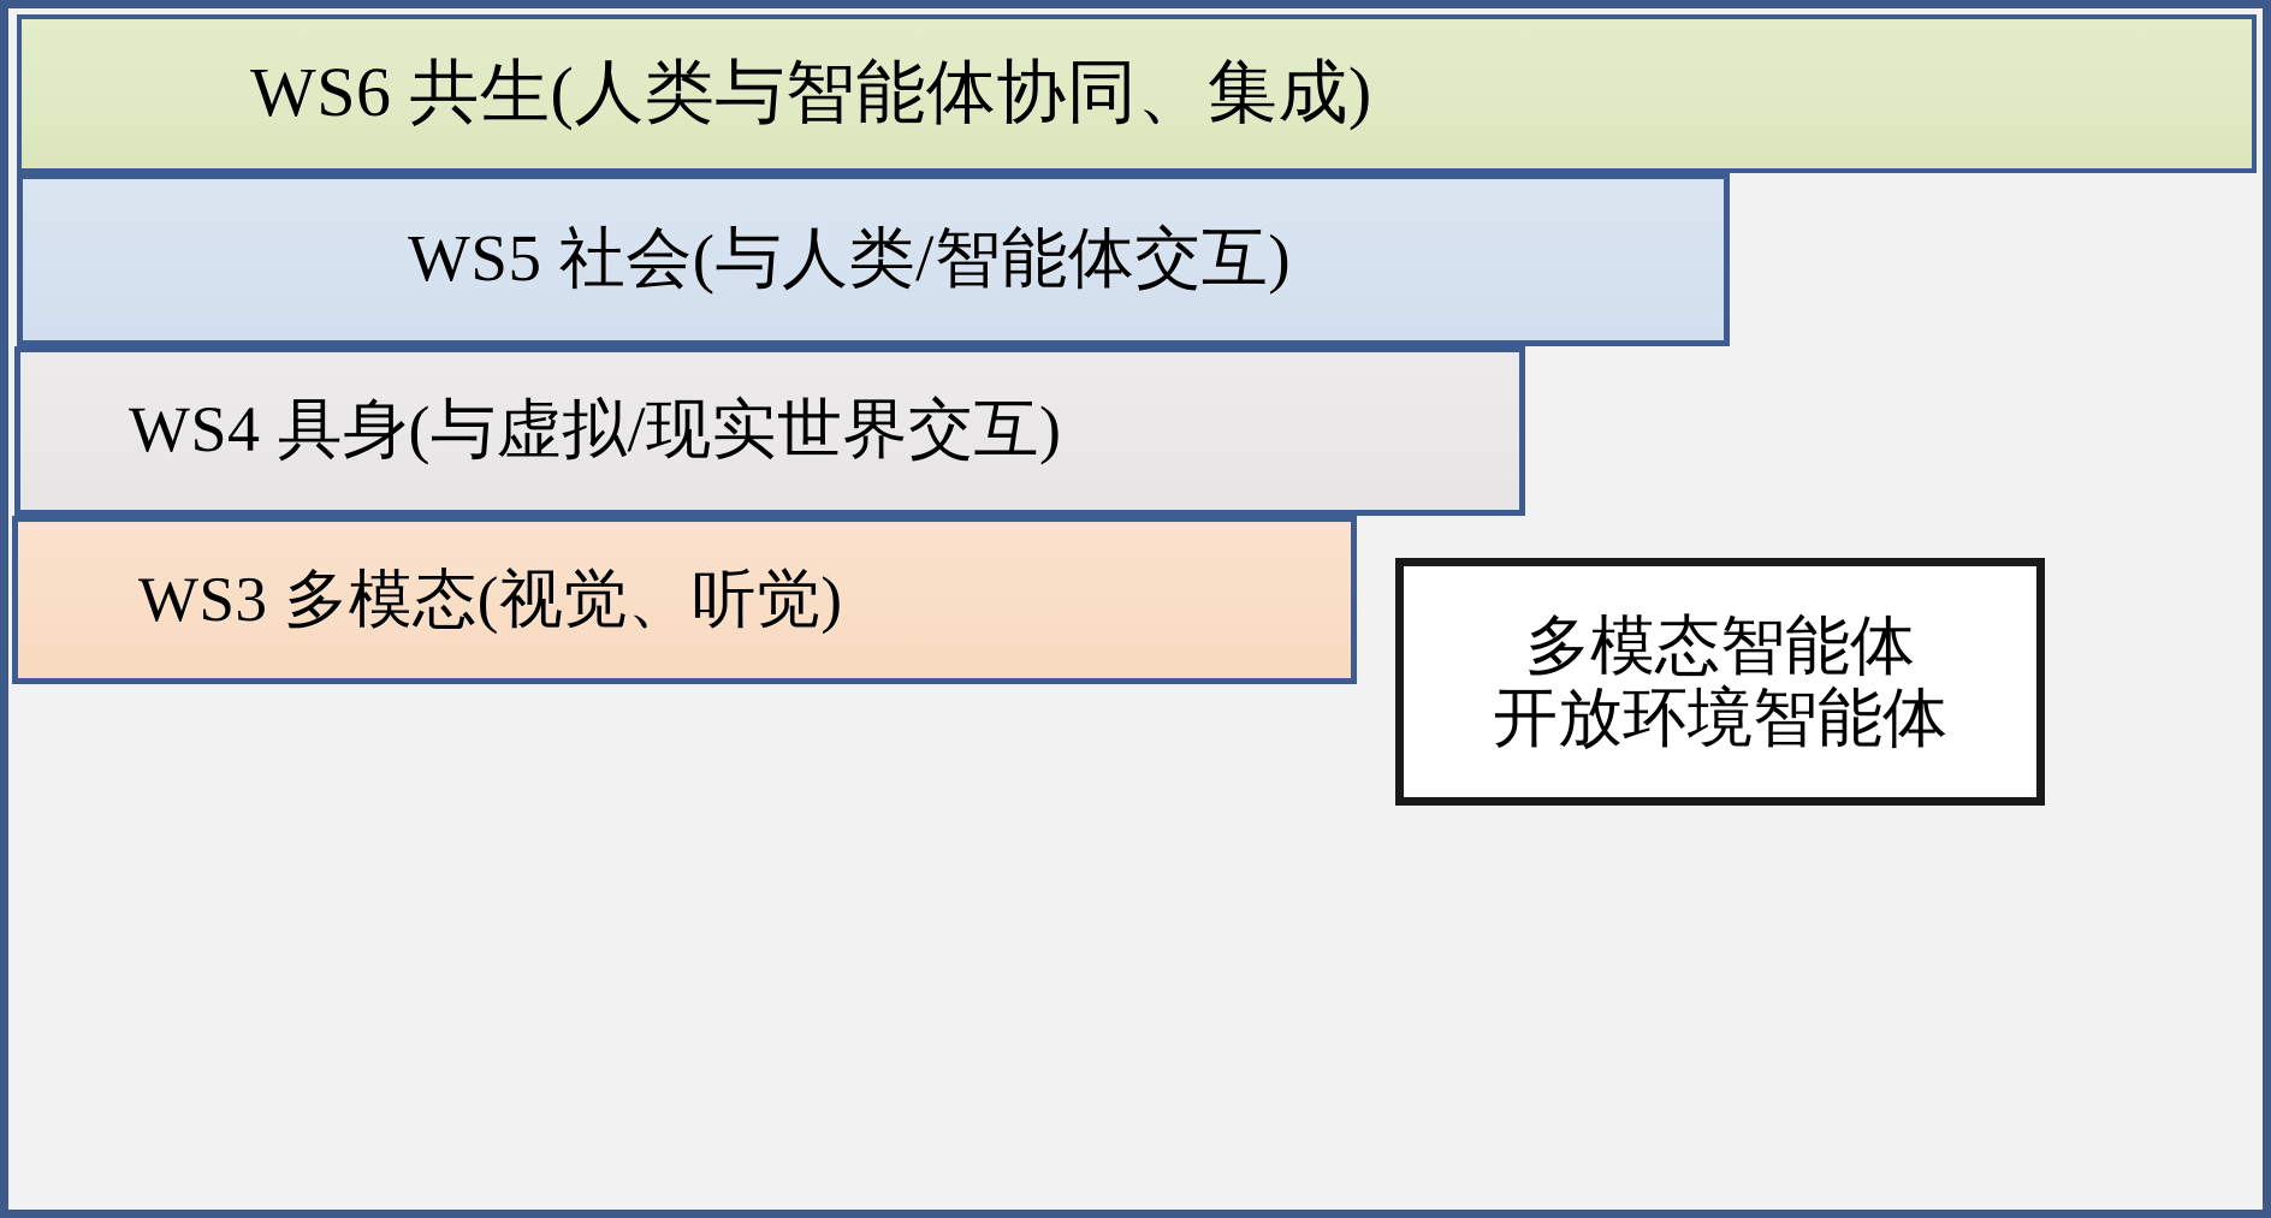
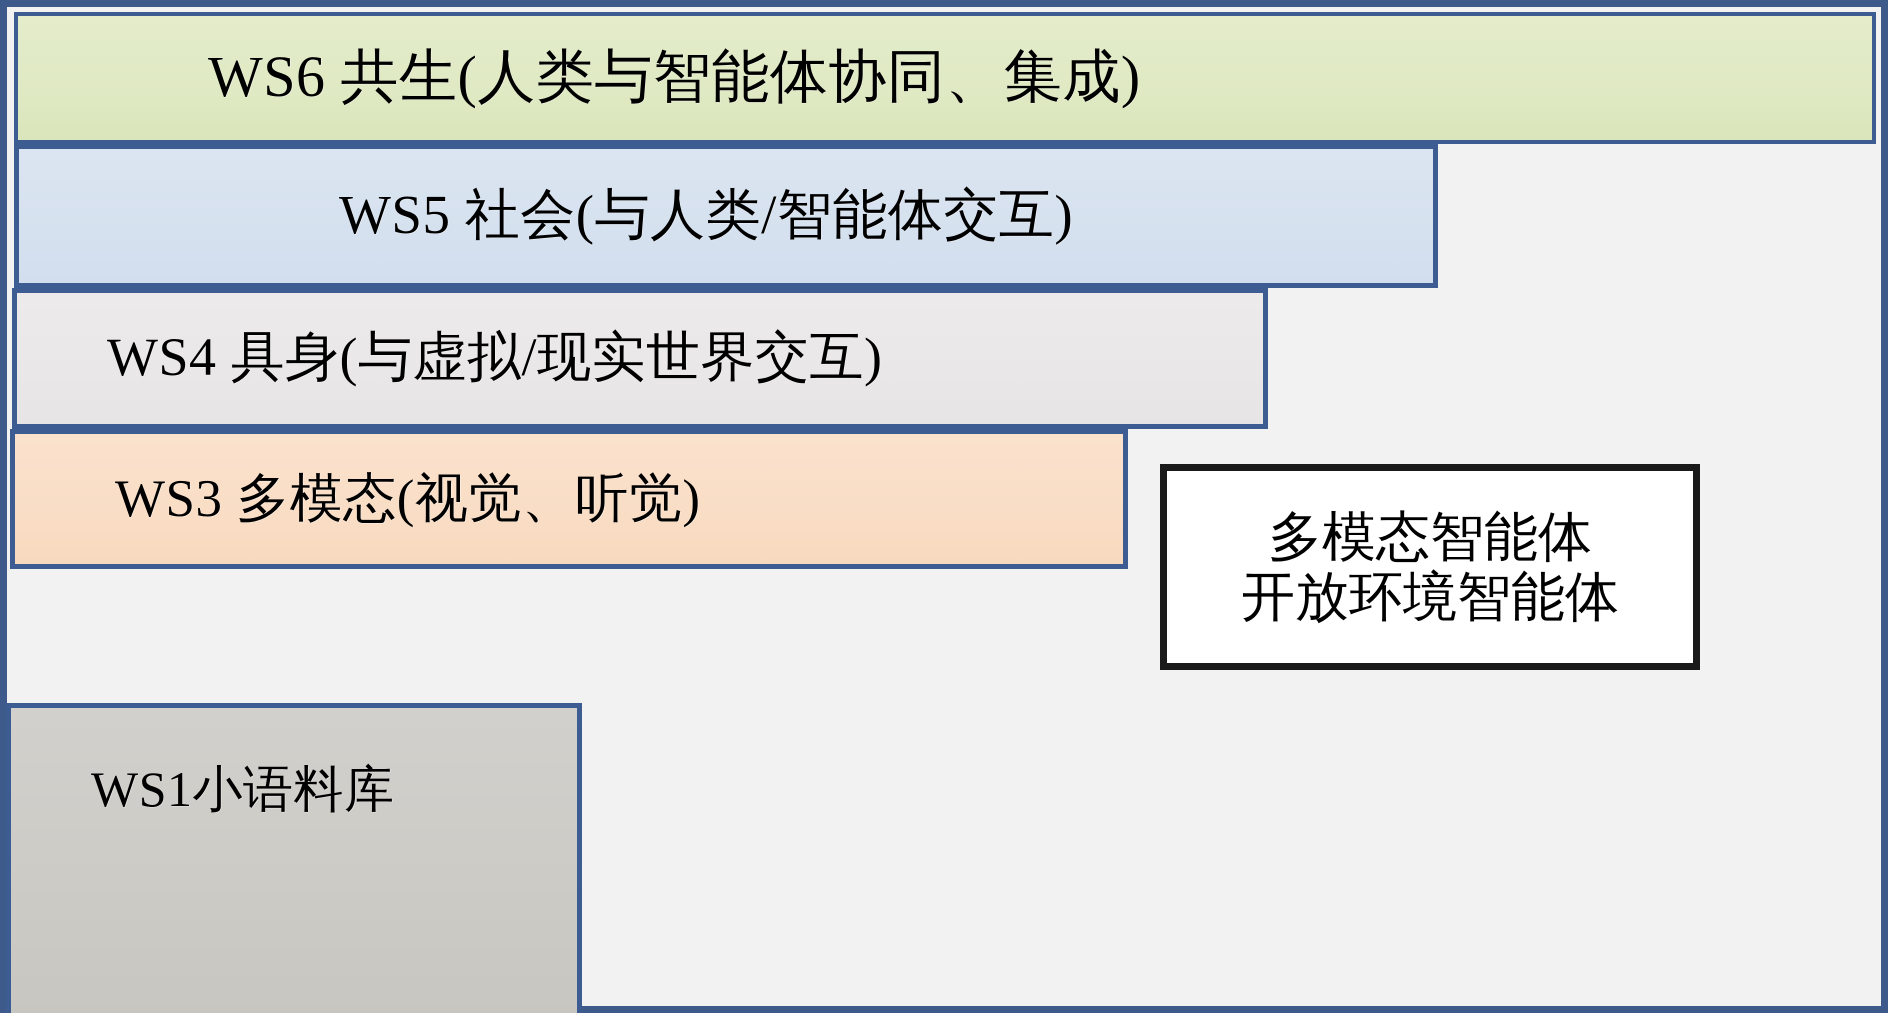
  WS6 共生(人类与智能体协同、集成)
  WS5 社会(与人类/智能体交互)
  WS4 具身(与虚拟/现实世界交互)
  WS3 多模态(视觉、听觉)
+ WS1小语料库
  多模态智能体
  开放环境智能体
